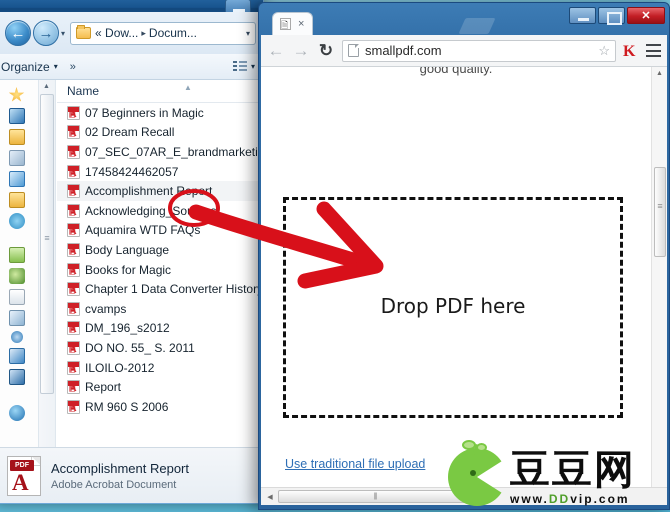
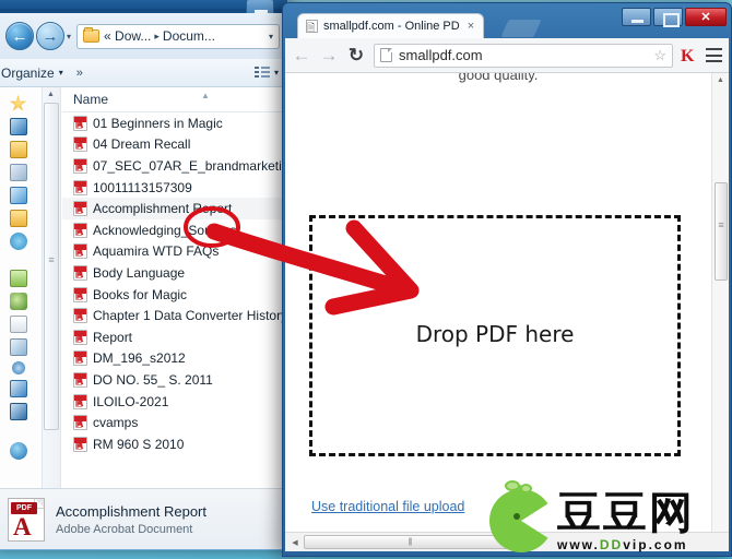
  ←
  →
  ▾
  « Dow...
  ▸
  Docum...
  ▾
  Organize
  ▾
  »
  ▾
  Name
  ▲
- 07 Beginners in Magic
+ 01 Beginners in Magic
- 02 Dream Recall
+ 04 Dream Recall
  07_SEC_07AR_E_brandmarketi
- 17458424462057
+ 10011113157309
  Accomplishment Rrt
  AcknowledgingSo
  Aquamira WTD FAQs
  Body Language
  Books for Magic
  Chapter 1 Data Converter Histor
- cvamps
+ Report
  DM_196_s2012
  DO NO. 55_ S. 2011
- ILOILO-2012
+ ILOILO-2021
- Report
+ cvamps
- RM 960 S 2006
+ RM 960 S 2010
  A
  Accomplishment Report
  Adobe Acrobat Document
+ smallpdf.com - Online PD
  ×
  ✕
  ←
  →
  ↻
  smallpdf.com
  ☆
  K
  good quality.
  Drop PDF here
  Use traditional file upload
  豆豆网
  www.DDvip.com
